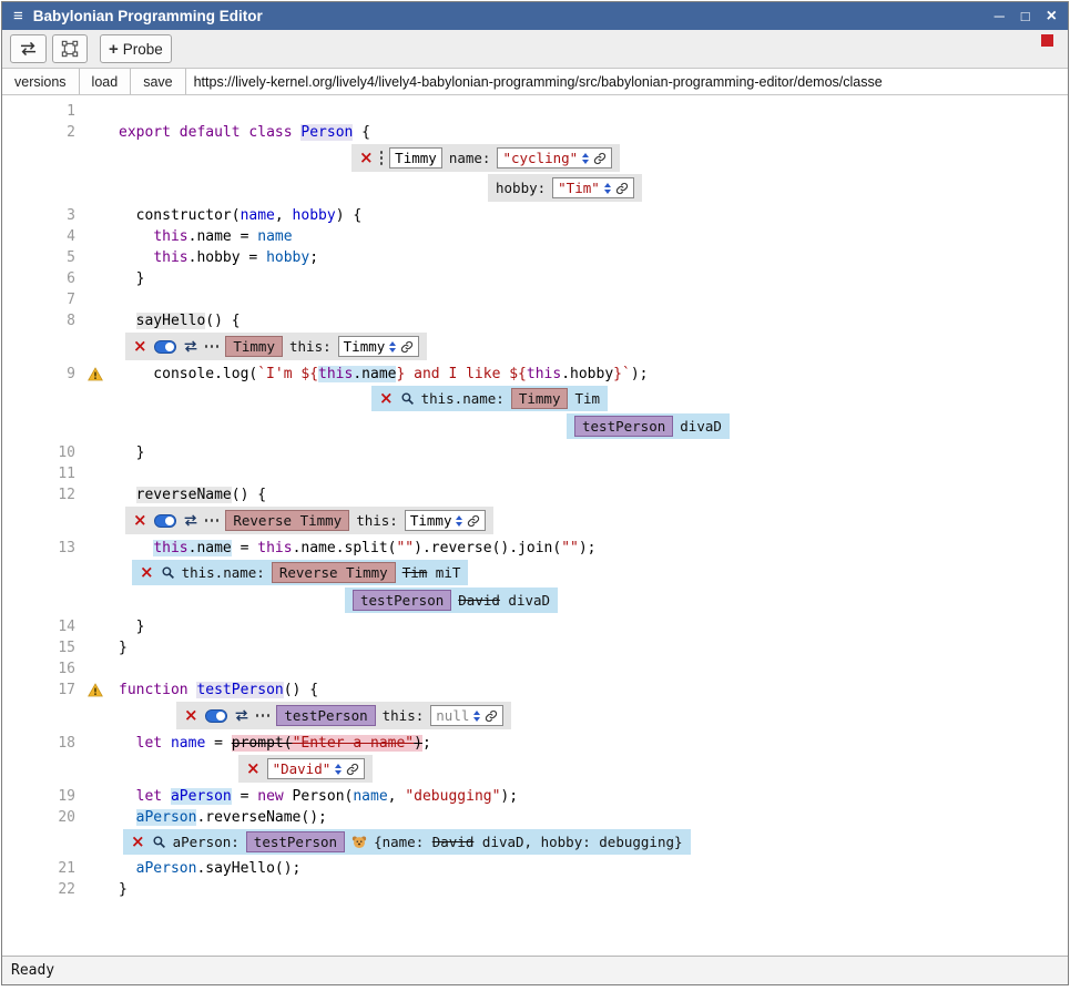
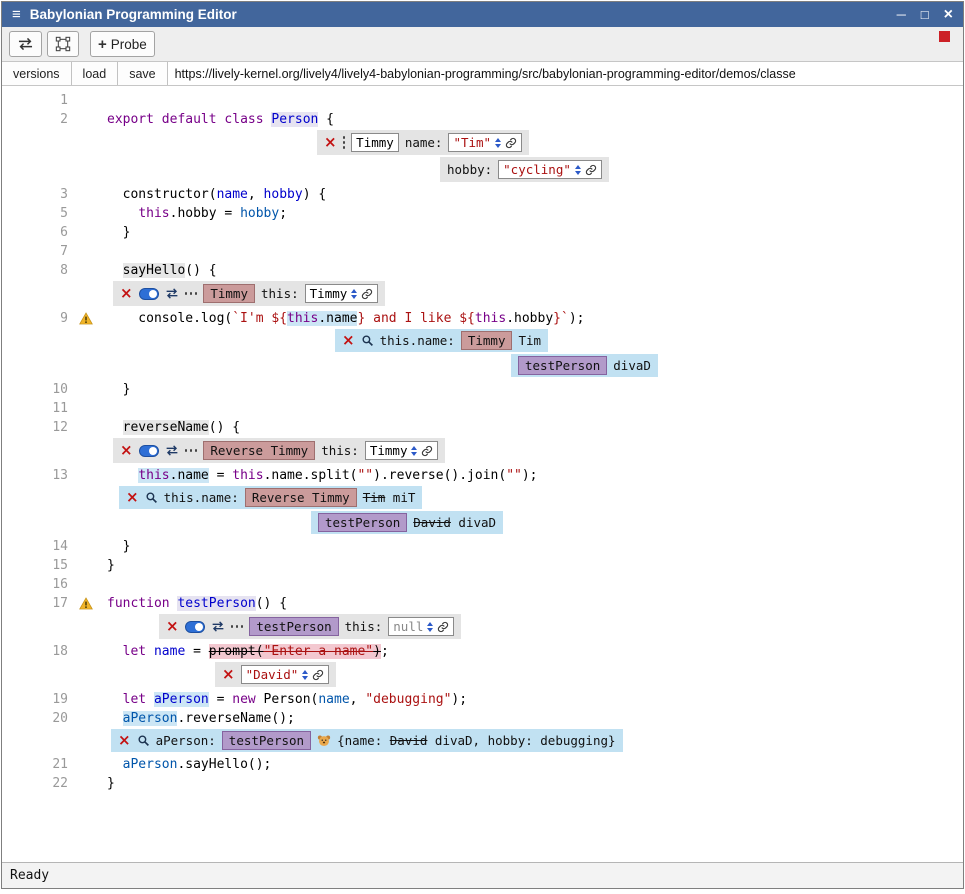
  ≡
  Babylonian Programming Editor
  ─
  □
  ×
  +
  Probe
  versions
  load
  save
  https://lively-kernel.org/lively4/lively4-babylonian-programming/src/babylonian-programming-editor/demos/classe
  1
  2
  export default class Person {
  ×
  Timmy
  name:
- "cycling"
+ "Tim"
  hobby:
- "Tim"
+ "cycling"
  3
  constructor(name, hobby) {
- 4
- this.name = name
  5
  this.hobby = hobby;
  6
  }
  7
  8
  sayHello() {
  ×
  Timmy
  this:
  Timmy
  9
  console.log(`I'm ${this.name} and I like ${this.hobby}`);
  ×
  this.name:
  Timmy
  Tim
  testPerson
  divaD
  10
  }
  11
  12
  reverseName() {
  ×
  Reverse Timmy
  this:
  Timmy
  13
  this.name = this.name.split("").reverse().join("");
  ×
  this.name:
  Reverse Timmy
  Tim miT
  testPerson
  David divaD
  14
  }
  15
  }
  16
  17
  function testPerson() {
  ×
  testPerson
  this:
  null
  18
  let name = prompt("Enter a name");
  ×
  "David"
  19
  let aPerson = new Person(name, "debugging");
  20
  aPerson.reverseName();
  ×
  aPerson:
  testPerson
  {name: David divaD, hobby: debugging}
  21
  aPerson.sayHello();
  22
  }
  Ready
